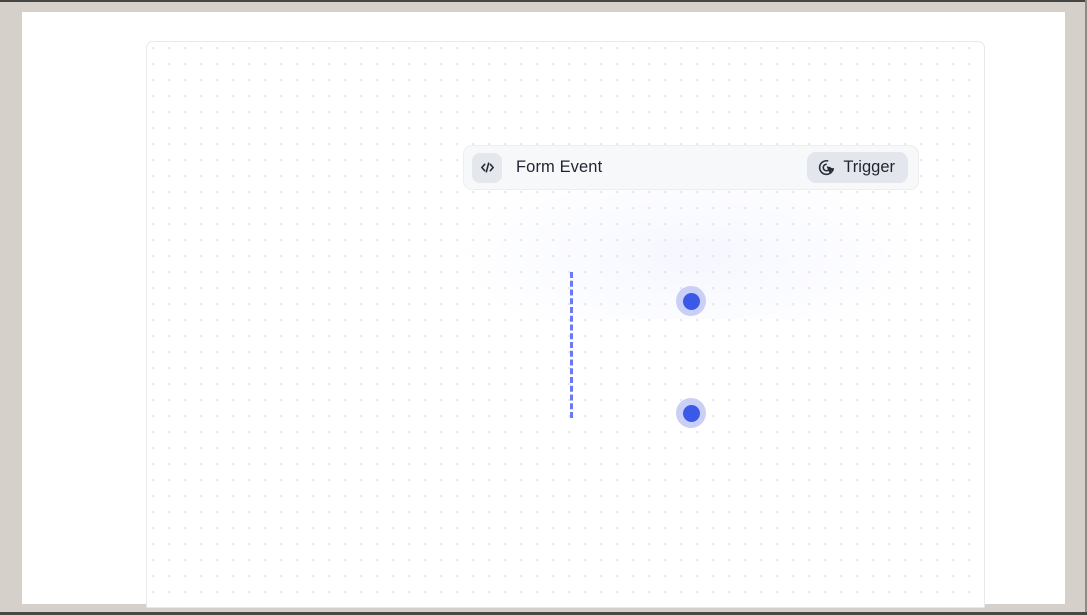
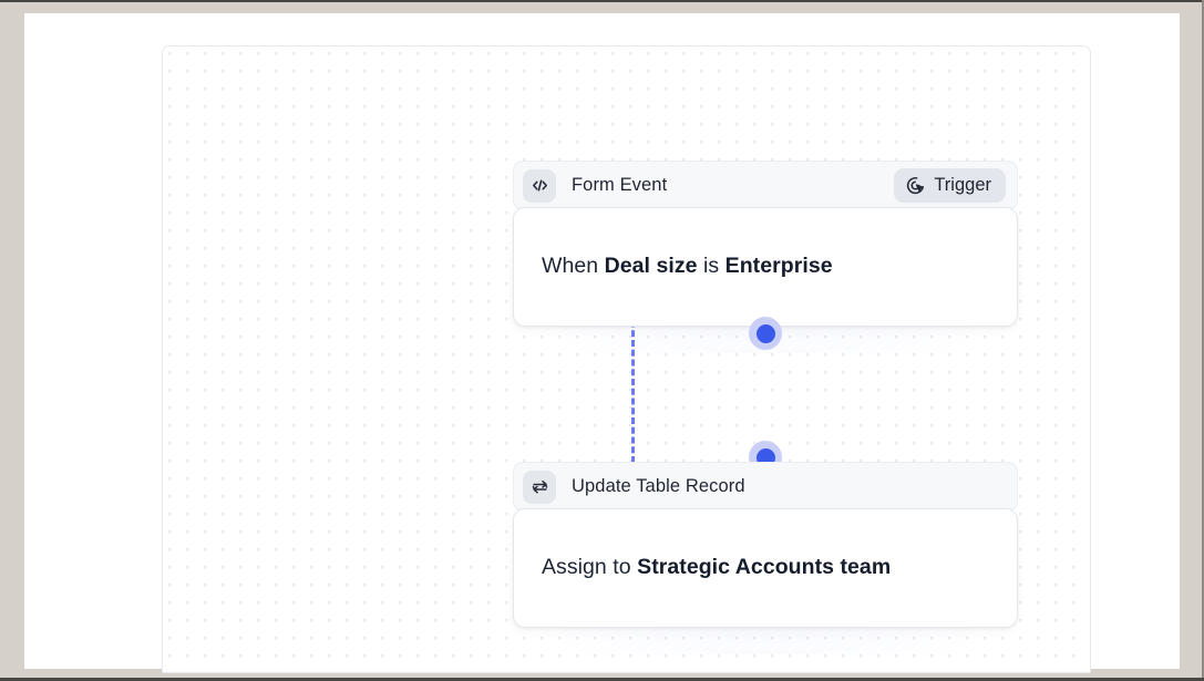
  Form Event
  Trigger
+ When Deal size is Enterprise
+ Update Table Record
+ Assign to Strategic Accounts team
